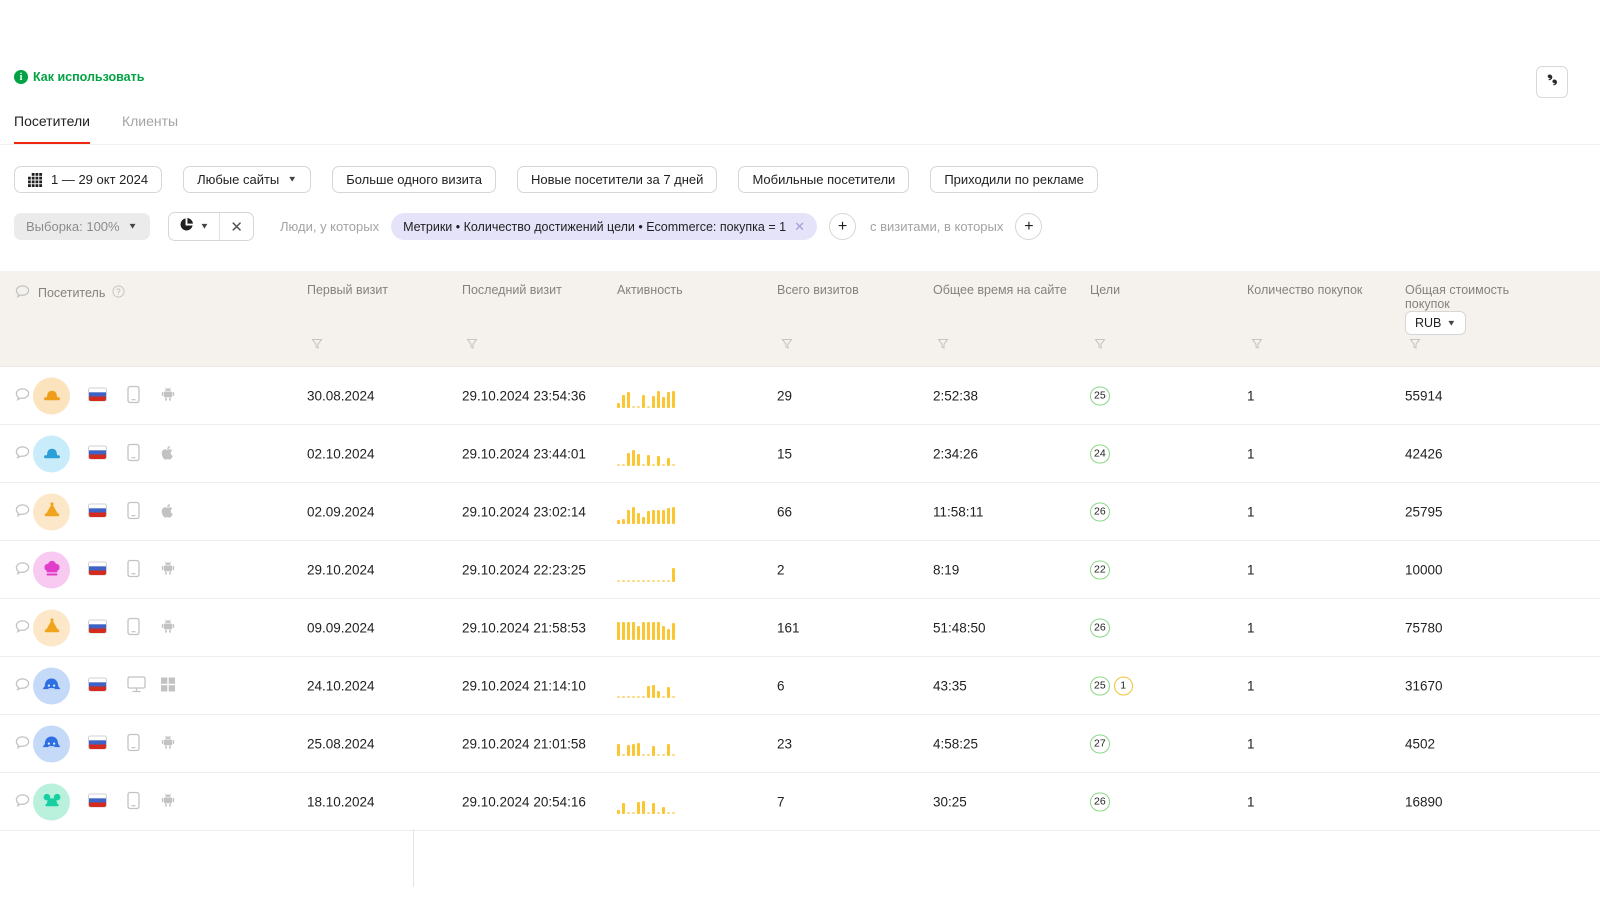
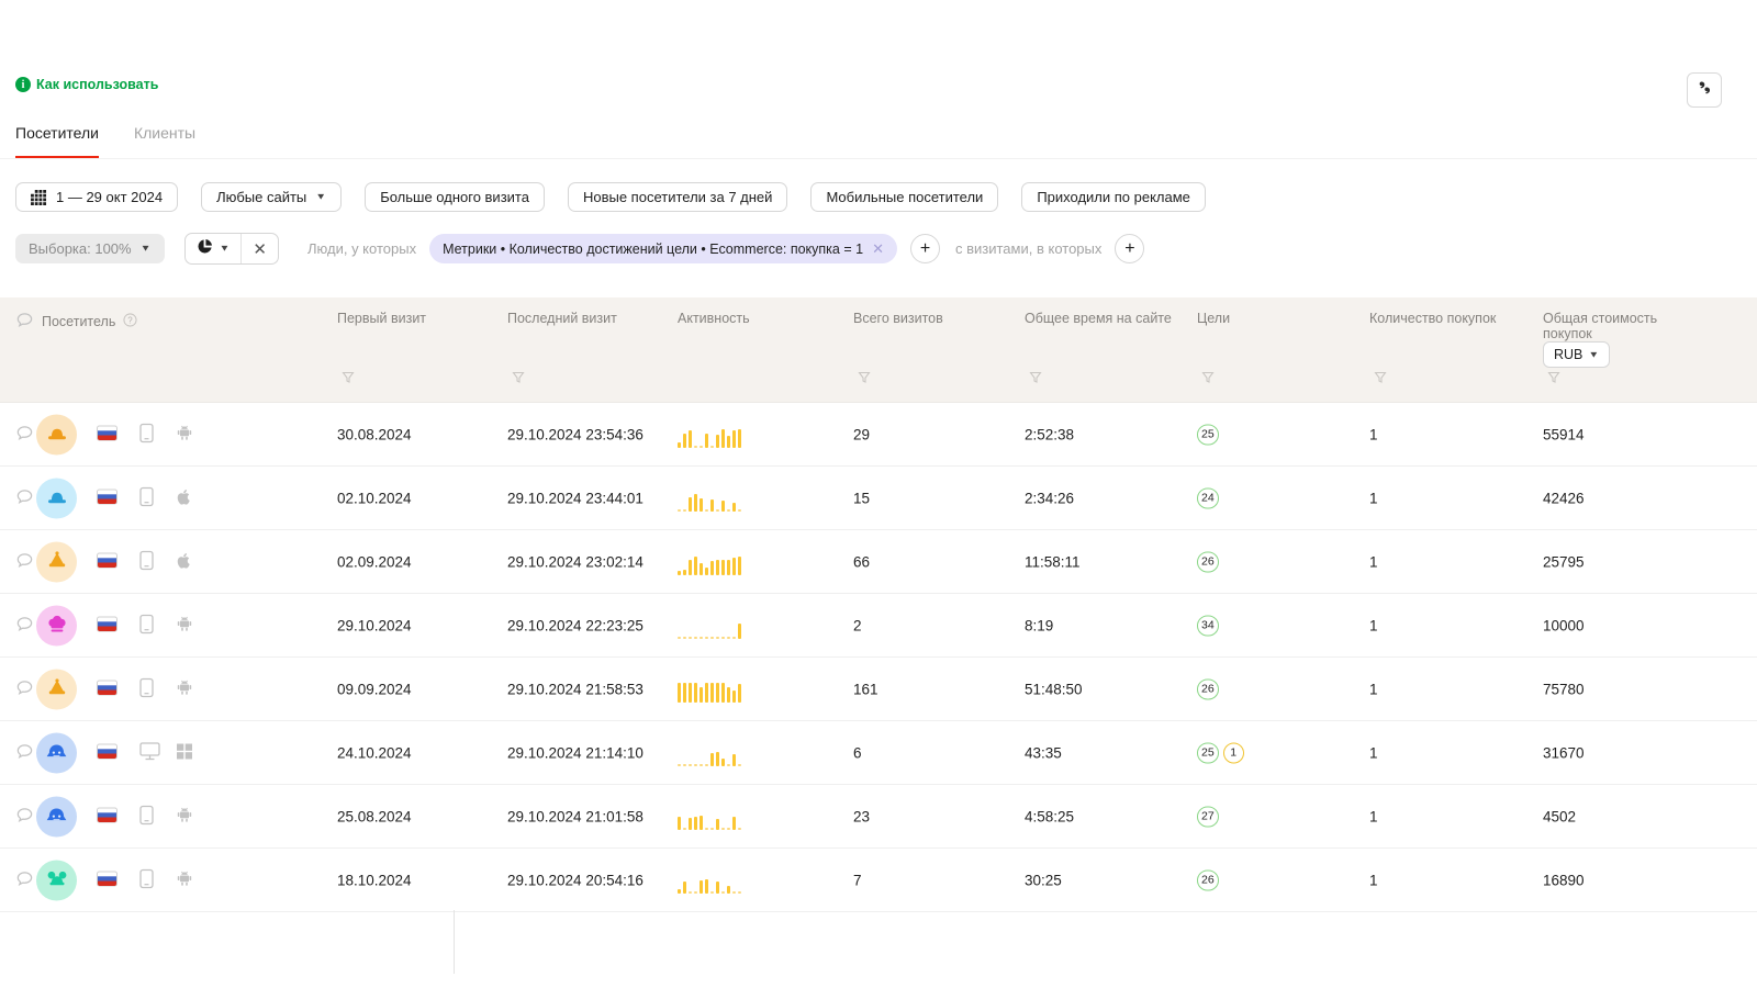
  i
  Как использовать
  Посетители
  Клиенты
  1 — 29 окт 2024
  Любые сайты
  ▼
  Больше одного визита
  Новые посетители за 7 дней
  Мобильные посетители
  Приходили по рекламе
  Выборка: 100%
  ▼
  ▼
  ✕
  Люди, у которых
  Метрики • Количество достижений цели • Ecommerce: покупка = 1
  ✕
  +
  с визитами, в которых
  +
  Посетитель
  ?
  Первый визит
  Последний визит
  Активность
  Всего визитов
  Общее время на сайте
  Цели
  Количество покупок
  Общая стоимость
  покупок
  RUB
  ▼
  30.08.2024
  29.10.2024 23:54:36
  29
  2:52:38
  25
  1
  55914
  02.10.2024
  29.10.2024 23:44:01
  15
  2:34:26
  24
  1
  42426
  02.09.2024
  29.10.2024 23:02:14
  66
  11:58:11
  26
  1
  25795
  29.10.2024
  29.10.2024 22:23:25
  2
  8:19
- 22
+ 34
  1
  10000
  09.09.2024
  29.10.2024 21:58:53
  161
  51:48:50
  26
  1
  75780
  24.10.2024
  29.10.2024 21:14:10
  6
  43:35
  25
  1
  1
  31670
  25.08.2024
  29.10.2024 21:01:58
  23
  4:58:25
  27
  1
  4502
  18.10.2024
  29.10.2024 20:54:16
  7
  30:25
  26
  1
  16890
